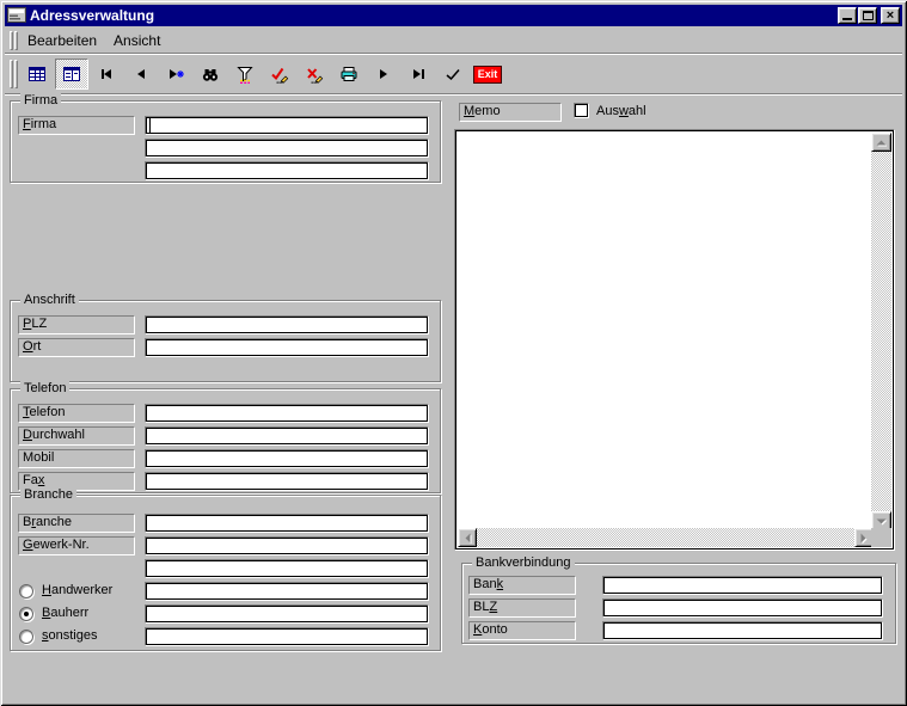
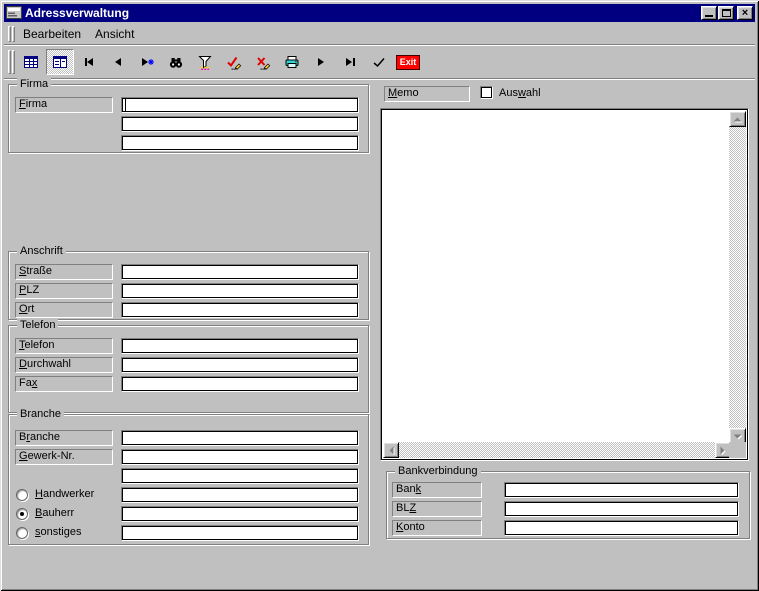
  Adressverwaltung
  ×
  Bearbeiten
  Ansicht
  Exit
  Firma
  Firma
  Anschrift
+ Straße
  PLZ
  Ort
  Telefon
  Telefon
  Durchwahl
- Mobil
  Fax
  Branche
  Branche
  Gewerk-Nr.
  Handwerker
  Bauherr
  sonstiges
  Memo
  Auswahl
  Bankverbindung
  Bank
  BLZ
  Konto
